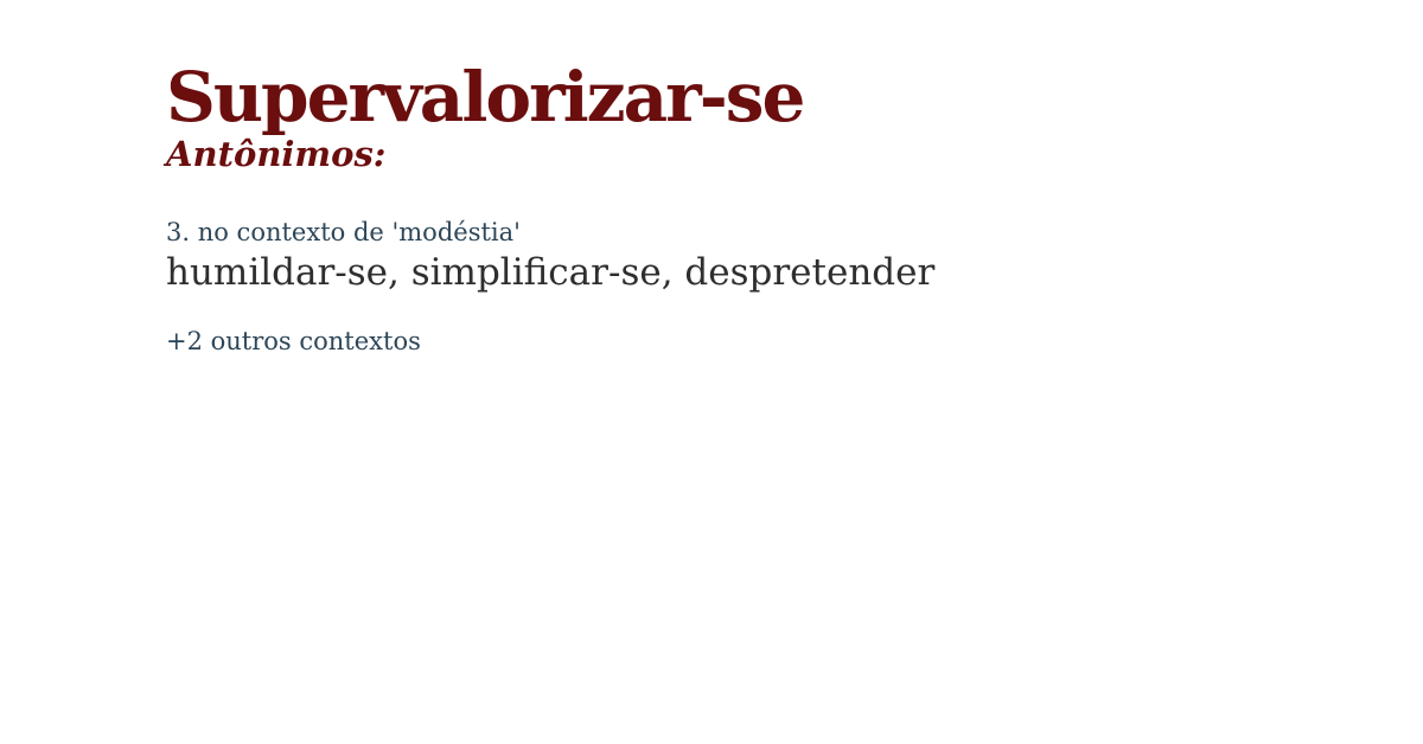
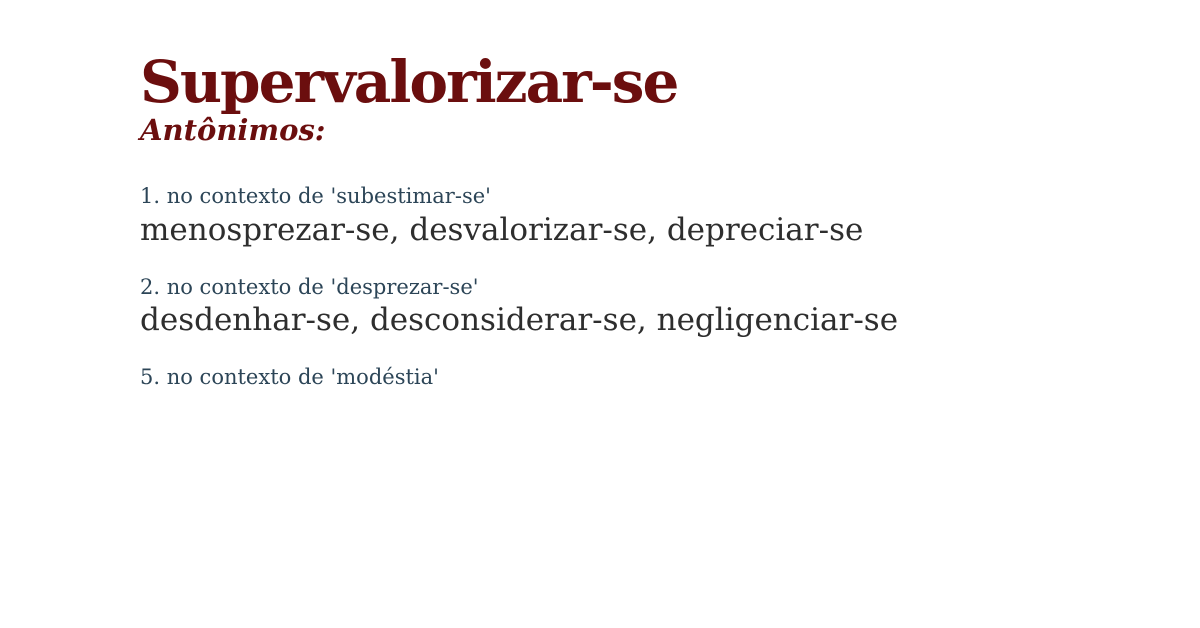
  Supervalorizar-se
  Antônimos:
+ 1. no contexto de 'subestimar-se'
+ menosprezar-se, desvalorizar-se, depreciar-se
+ 2. no contexto de 'desprezar-se'
+ desdenhar-se, desconsiderar-se, negligenciar-se
- 3. no contexto de 'modéstia'
+ 5. no contexto de 'modéstia'
- humildar-se, simplificar-se, despretender
- +2 outros contextos
